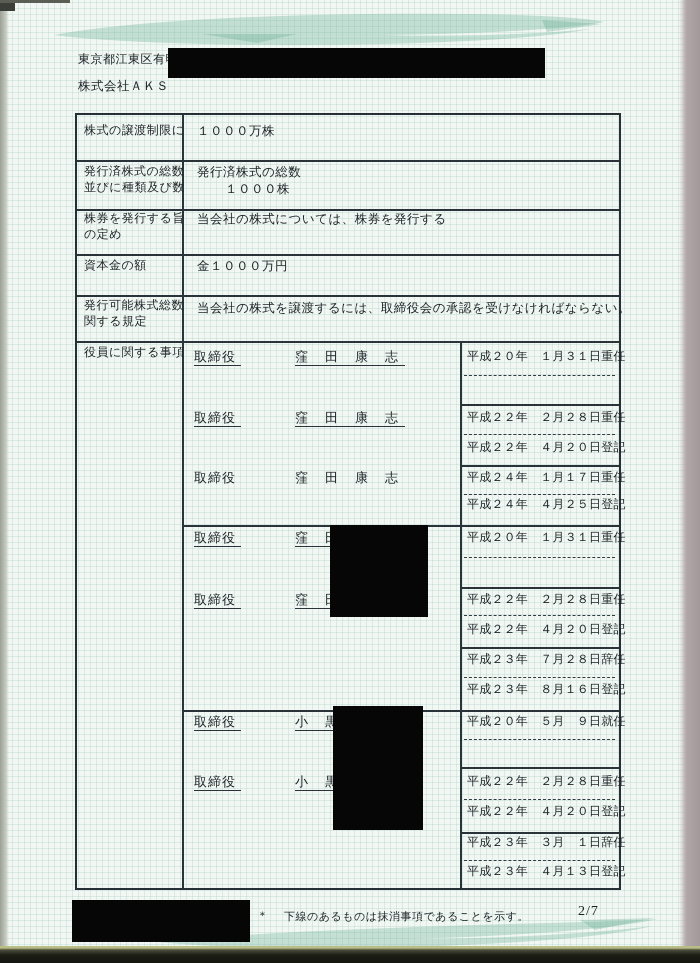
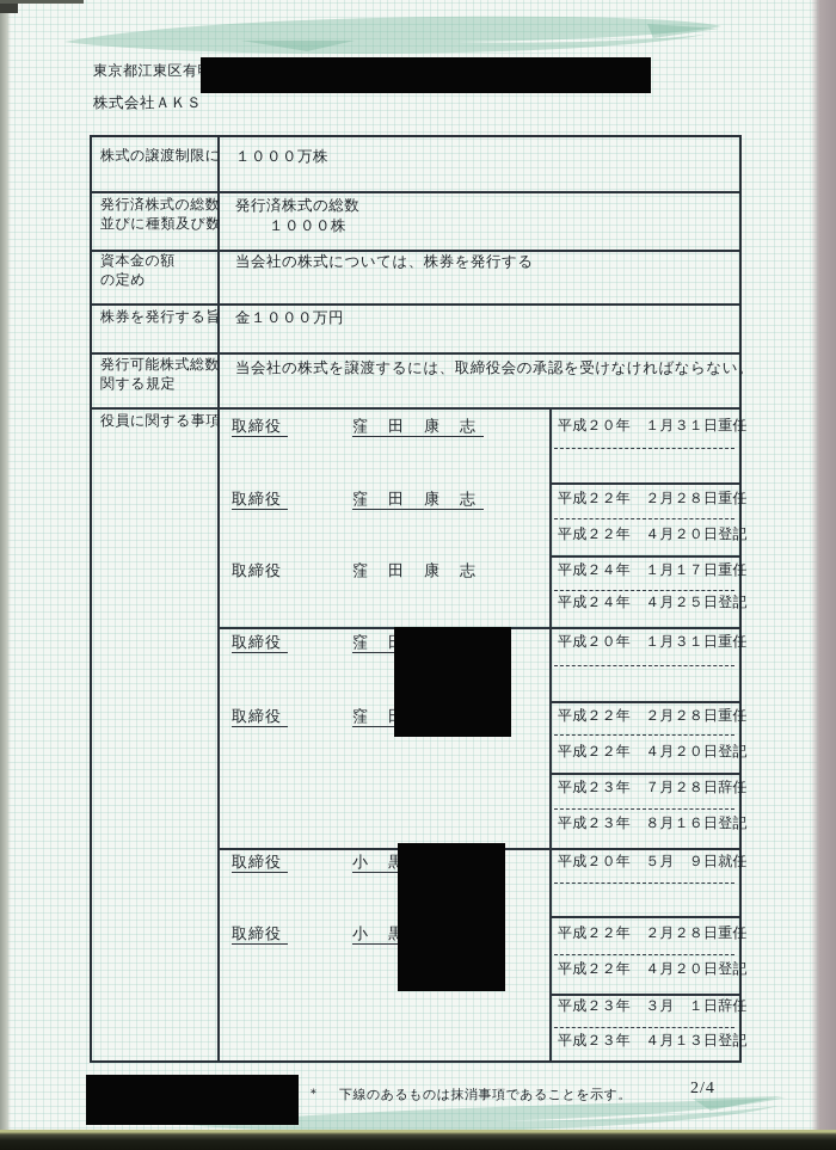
  東京都江東区有
  株式会社ＡＫＳ
  株式の譲渡制限に
  発行済株式の総数
  並びに種類及び数
- 株券を発行する旨
+ 資本金の額
  の定め
- 資本金の額
+ 株券を発行する旨
  発行可能株式総数
  関する規定
  役員に関する事項
  １０００万株
  発行済株式の総数
  １０００株
  当会社の株式については、株券を発行する
  金１０００万円
  当会社の株式を譲渡するには、取締役会の承認を受けなければならない。
  取締役
  窪 田 康 志
  取締役
  窪 田 康 志
  取締役
  窪 田 康 志
  取締役
  取締役
  取締役
  取締役
  平成２０年 １月３１日重任
  平成２２年 ２月２８日重任
  平成２２年 ４月２０日登記
  平成２４年 １月１７日重任
  平成２４年 ４月２５日登記
  平成２０年 １月３１日重任
  平成２２年 ２月２８日重任
  平成２２年 ４月２０日登記
  平成２３年 ７月２８日辞任
  平成２３年 ８月１６日登記
  平成２０年 ５月 ９日就任
  平成２２年 ２月２８日重任
  平成２２年 ４月２０日登記
  平成２３年 ３月 １日辞任
  平成２３年 ４月１３日登記
  ＊
  下線のあるものは抹消事項であることを示す。
- 2/7
+ 2/4
